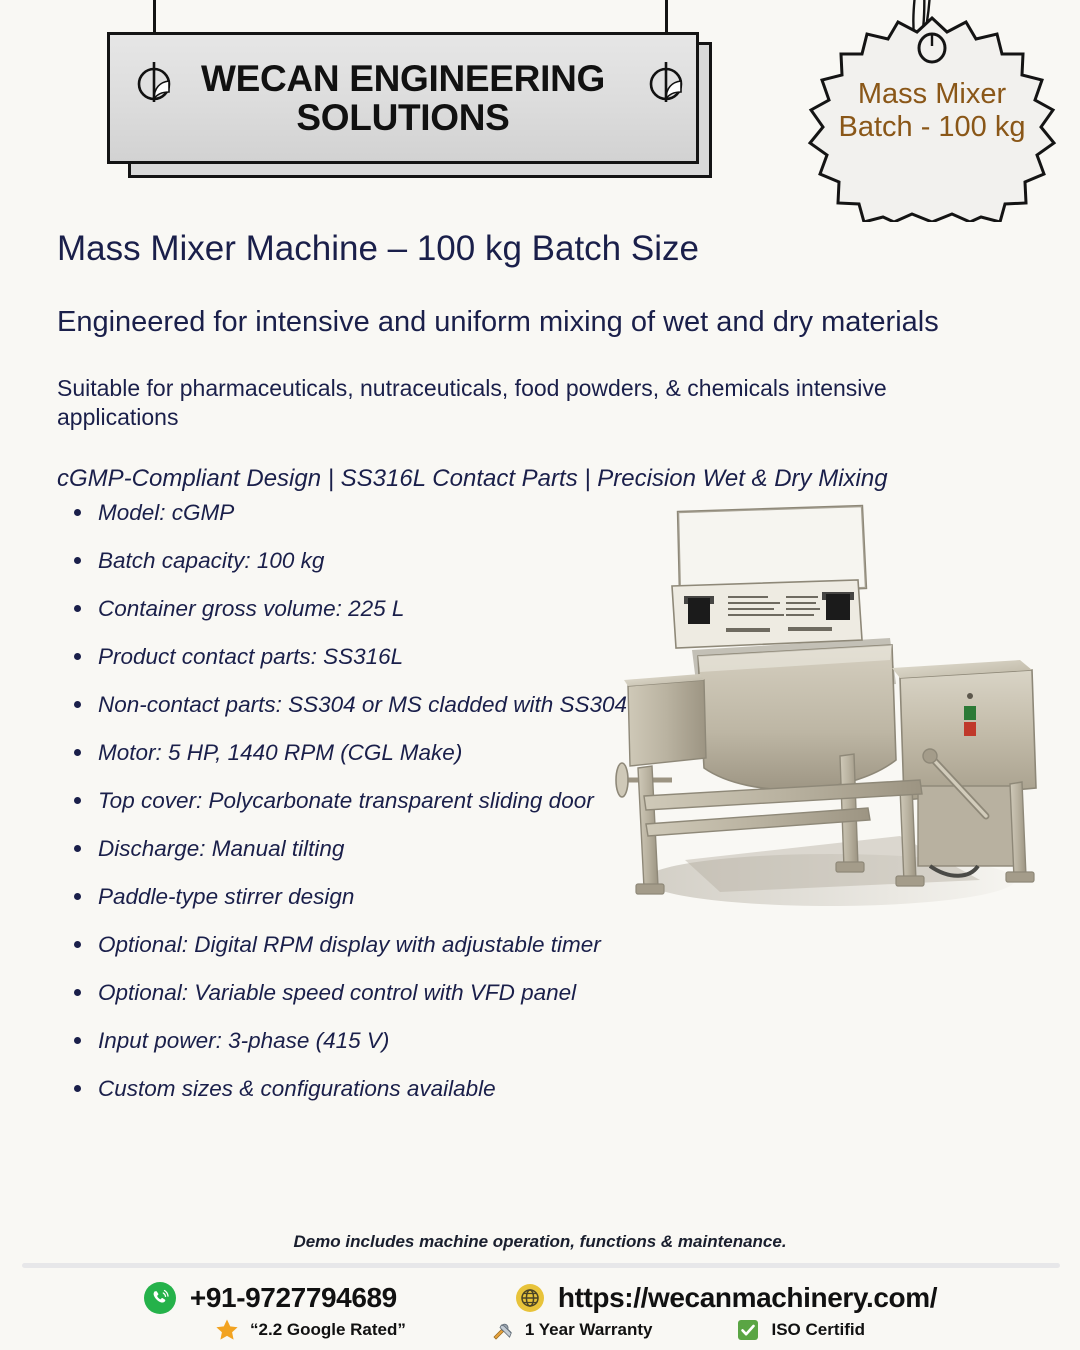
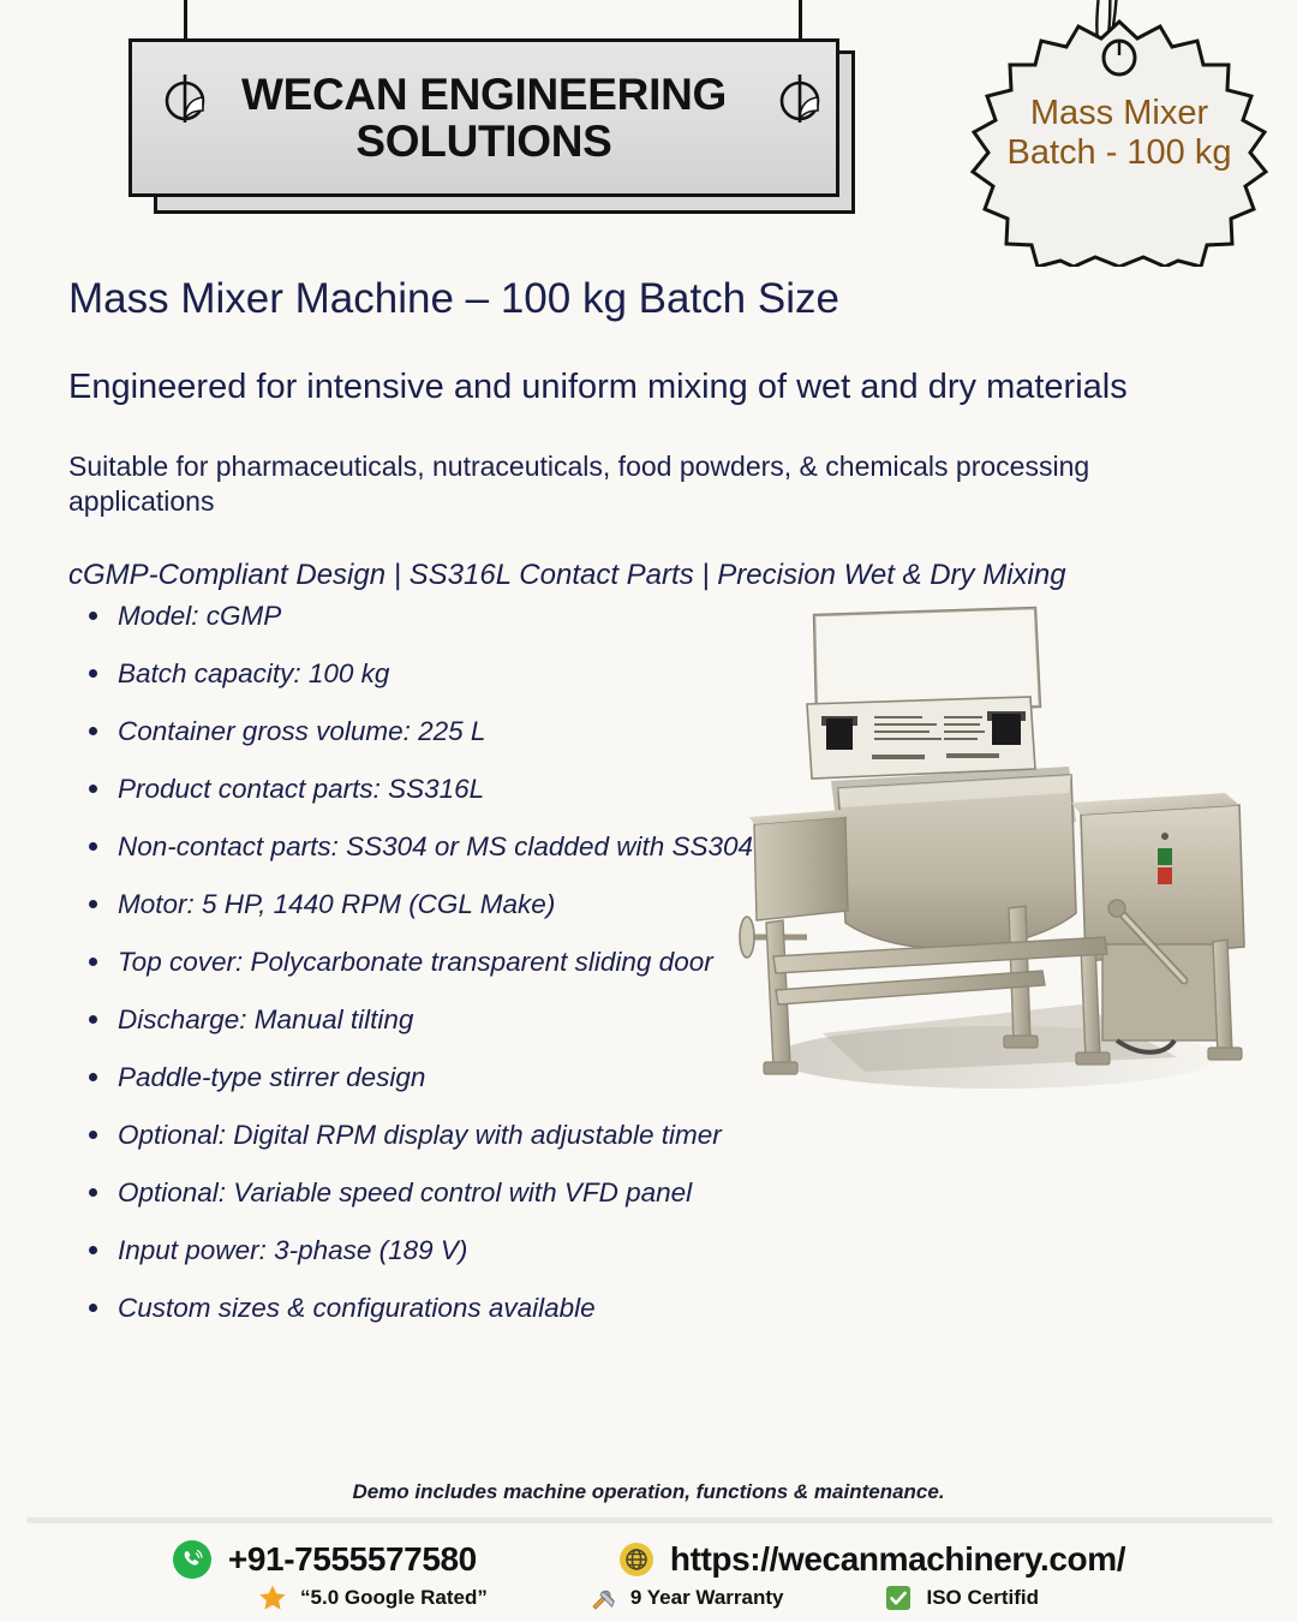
  WECAN ENGINEERING
  SOLUTIONS
  Mass Mixer
  Batch - 100 kg
  Mass Mixer Machine – 100 kg Batch Size
  Engineered for intensive and uniform mixing of wet and dry materials
- Suitable for pharmaceuticals, nutraceuticals, food powders, & chemicals intensive applications
+ Suitable for pharmaceuticals, nutraceuticals, food powders, & chemicals processing applications
  cGMP-Compliant Design | SS316L Contact Parts | Precision Wet & Dry Mixing
  Model: cGMP
  Batch capacity: 100 kg
  Container gross volume: 225 L
  Product contact parts: SS316L
  Non-contact parts: SS304 or MS cladded with SS304
  Motor: 5 HP, 1440 RPM (CGL Make)
  Top cover: Polycarbonate transparent sliding door
  Discharge: Manual tilting
  Paddle-type stirrer design
  Optional: Digital RPM display with adjustable timer
  Optional: Variable speed control with VFD panel
- Input power: 3-phase (415 V)
+ Input power: 3-phase (189 V)
  Custom sizes & configurations available
  Demo includes machine operation, functions & maintenance.
- +91-9727794689
+ +91-7555577580
  https://wecanmachinery.com/
- “2.2 Google Rated”
+ “5.0 Google Rated”
- 1 Year Warranty
+ 9 Year Warranty
  ISO Certifid
